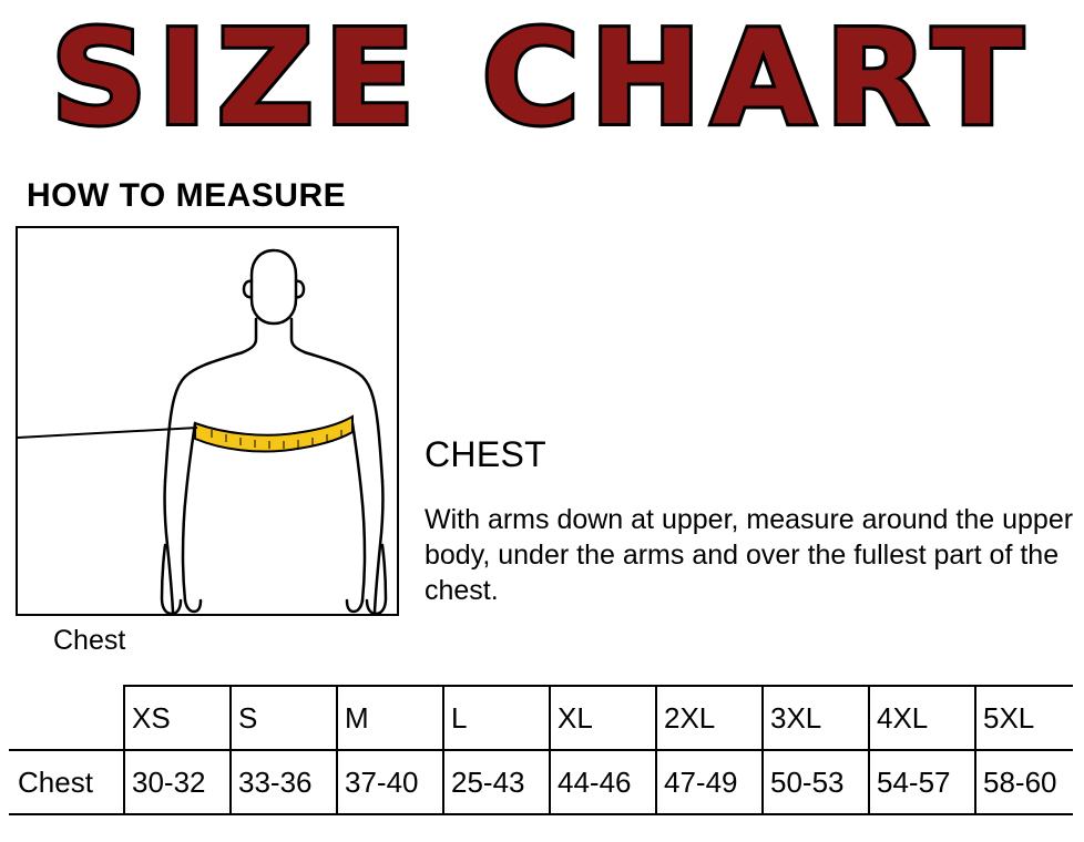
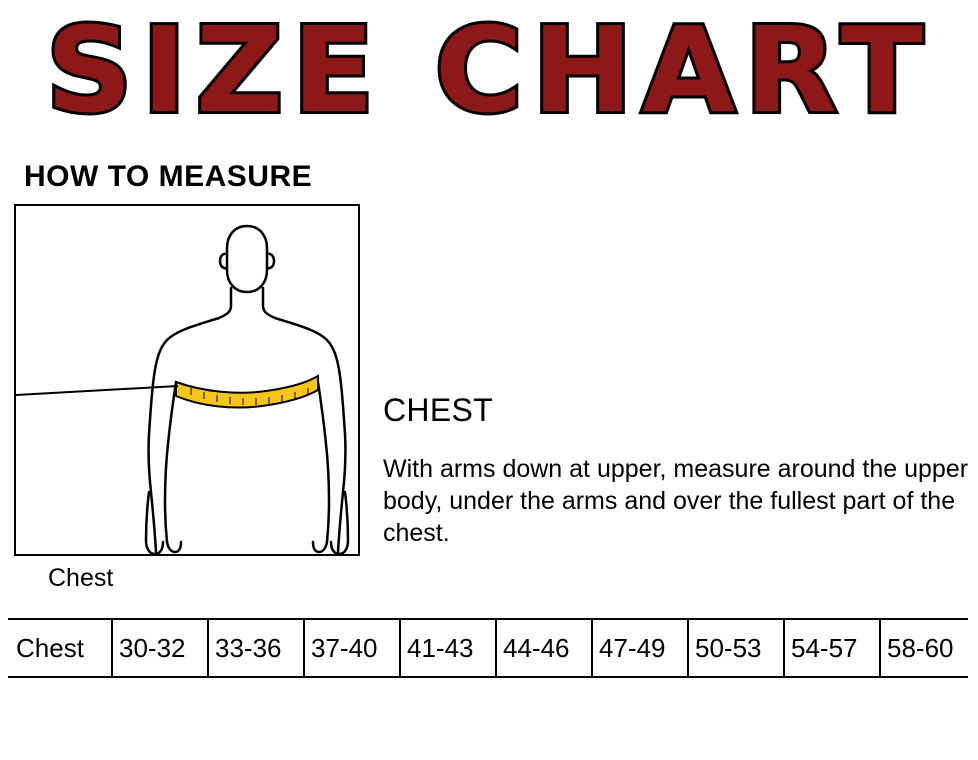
  SIZE CHART
  HOW TO MEASURE
  Chest
  CHEST
  With arms down at upper, measure around the upper body, under the arms and over the fullest part of the chest.
- 	XS	S	M	L	XL	2XL	3XL	4XL	5XL
- Chest	30-32	33-36	37-40	25-43	44-46	47-49	50-53	54-57	58-60
+ Chest	30-32	33-36	37-40	41-43	44-46	47-49	50-53	54-57	58-60
